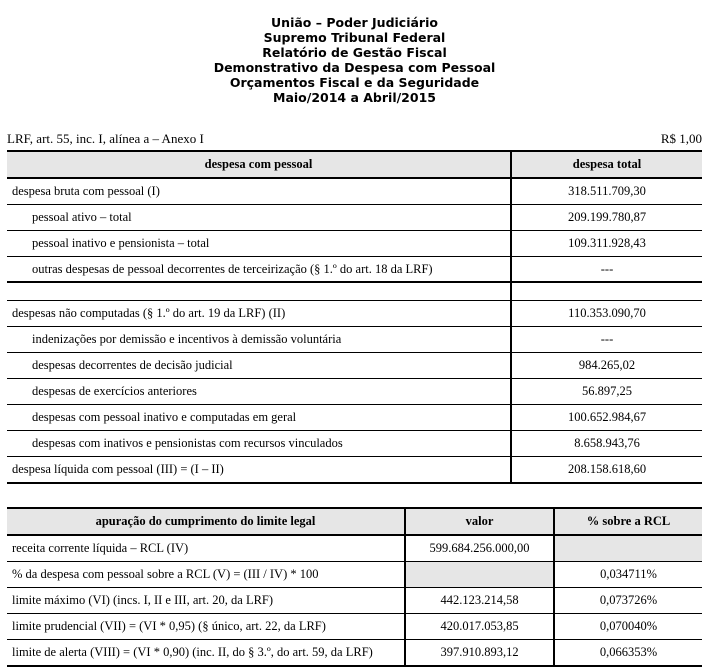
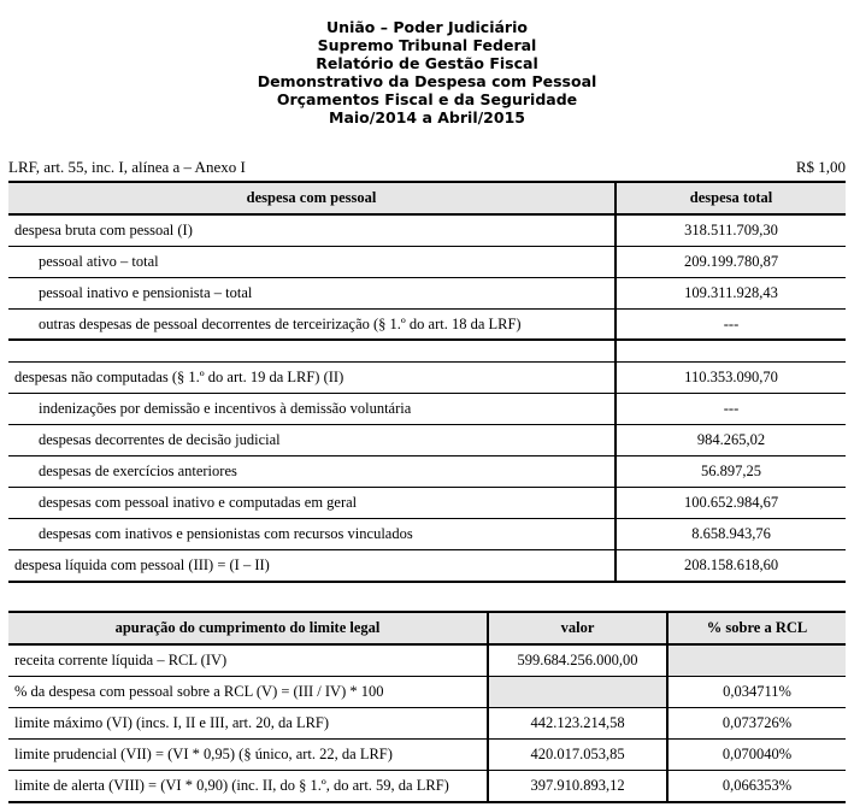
  União – Poder Judiciário
  Supremo Tribunal Federal
  Relatório de Gestão Fiscal
  Demonstrativo da Despesa com Pessoal
  Orçamentos Fiscal e da Seguridade
  Maio/2014 a Abril/2015
  LRF, art. 55, inc. I, alínea a – Anexo I
  R$ 1,00
  despesa com pessoal
  despesa total
  despesa bruta com pessoal (I)
  318.511.709,30
  pessoal ativo – total
  209.199.780,87
  pessoal inativo e pensionista – total
  109.311.928,43
  outras despesas de pessoal decorrentes de terceirização (§ 1.º do art. 18 da LRF)
  ---
  despesas não computadas (§ 1.º do art. 19 da LRF) (II)
  110.353.090,70
  indenizações por demissão e incentivos à demissão voluntária
  ---
  despesas decorrentes de decisão judicial
  984.265,02
  despesas de exercícios anteriores
  56.897,25
  despesas com pessoal inativo e computadas em geral
  100.652.984,67
  despesas com inativos e pensionistas com recursos vinculados
  8.658.943,76
  despesa líquida com pessoal (III) = (I – II)
  208.158.618,60
  apuração do cumprimento do limite legal
  valor
  % sobre a RCL
  receita corrente líquida – RCL (IV)
  599.684.256.000,00
  % da despesa com pessoal sobre a RCL (V) = (III / IV) * 100
  0,034711%
  limite máximo (VI) (incs. I, II e III, art. 20, da LRF)
  442.123.214,58
  0,073726%
  limite prudencial (VII) = (VI * 0,95) (§ único, art. 22, da LRF)
  420.017.053,85
  0,070040%
- limite de alerta (VIII) = (VI * 0,90) (inc. II, do § 3.º, do art. 59, da LRF)
+ limite de alerta (VIII) = (VI * 0,90) (inc. II, do § 1.º, do art. 59, da LRF)
  397.910.893,12
  0,066353%
